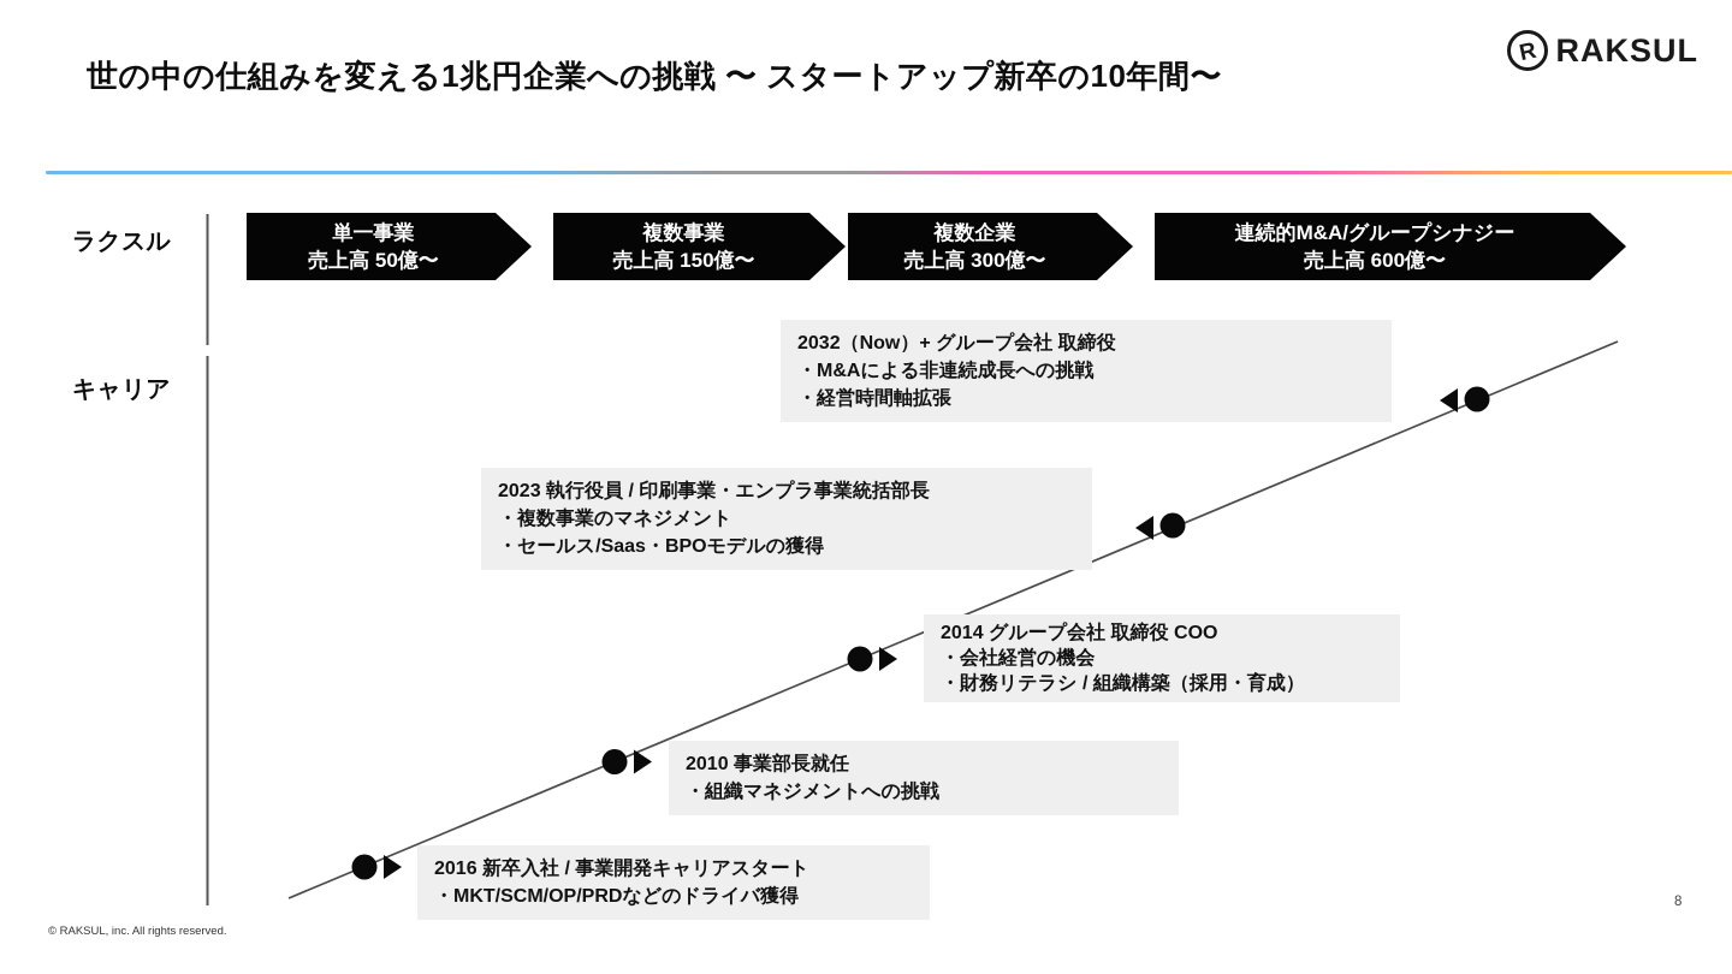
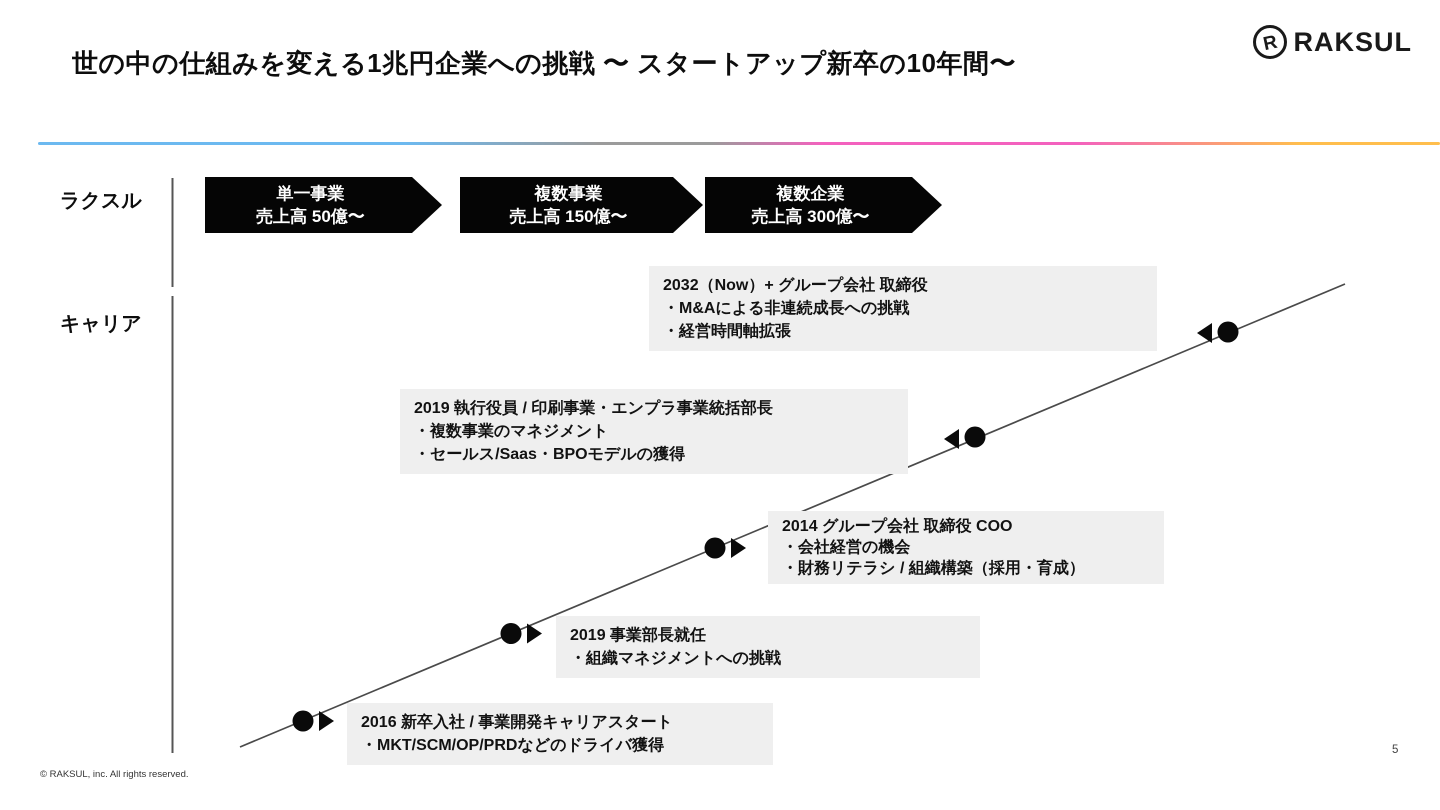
  世の中の仕組みを変える1兆円企業への挑戦 〜 スタートアップ新卒の10年間〜
  RAKSUL
  ラクスル
  キャリア
  単一事業
  売上高 50億〜
  複数事業
  売上高 150億〜
  複数企業
  売上高 300億〜
- 連続的M&A/グループシナジー
- 売上高 600億〜
  2032（Now）+ グループ会社 取締役
  ・M&Aによる非連続成長への挑戦
  ・経営時間軸拡張
- 2023 執行役員 / 印刷事業・エンプラ事業統括部長
+ 2019 執行役員 / 印刷事業・エンプラ事業統括部長
  ・複数事業のマネジメント
  ・セールス/Saas・BPOモデルの獲得
  2014 グループ会社 取締役 COO
  ・会社経営の機会
  ・財務リテラシ / 組織構築（採用・育成）
- 2010 事業部長就任
+ 2019 事業部長就任
  ・組織マネジメントへの挑戦
  2016 新卒入社 / 事業開発キャリアスタート
  ・MKT/SCM/OP/PRDなどのドライバ獲得
  © RAKSUL, inc. All rights reserved.
- 8
+ 5
